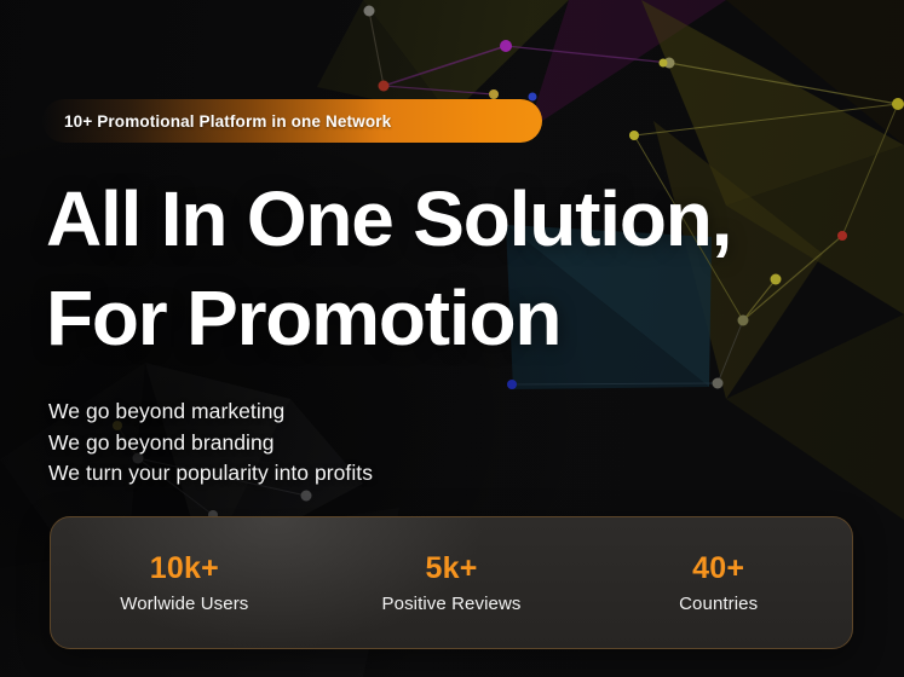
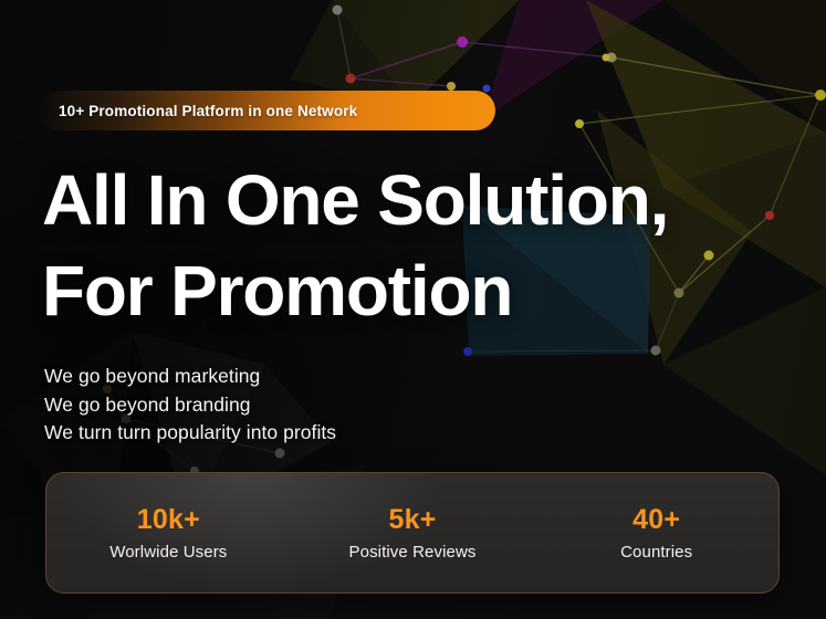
  10+ Promotional Platform in one Network
  All In One Solution,
  For Promotion
  We go beyond marketing
  We go beyond branding
- We turn your popularity into profits
+ We turn turn popularity into profits
  10k+
  Worlwide Users
  5k+
  Positive Reviews
  40+
  Countries
